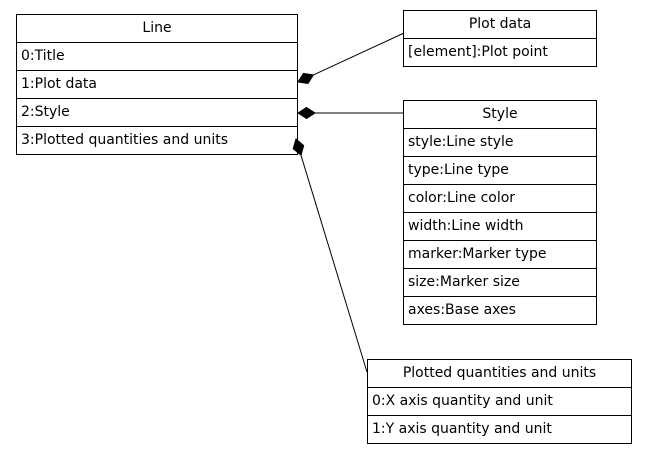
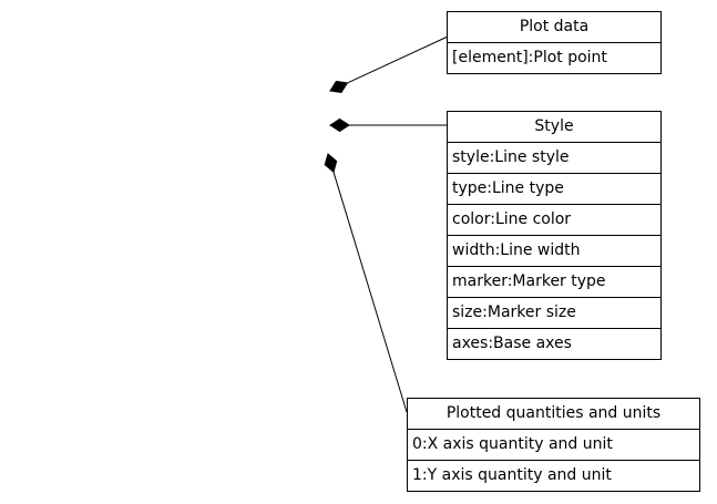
- Line
- 0:Title
- 1:Plot data
- 2:Style
- 3:Plotted quantities and units
  Plot data
  [element]:Plot point
  Style
  style:Line style
  type:Line type
  color:Line color
  width:Line width
  marker:Marker type
  size:Marker size
  axes:Base axes
  Plotted quantities and units
  0:X axis quantity and unit
  1:Y axis quantity and unit
